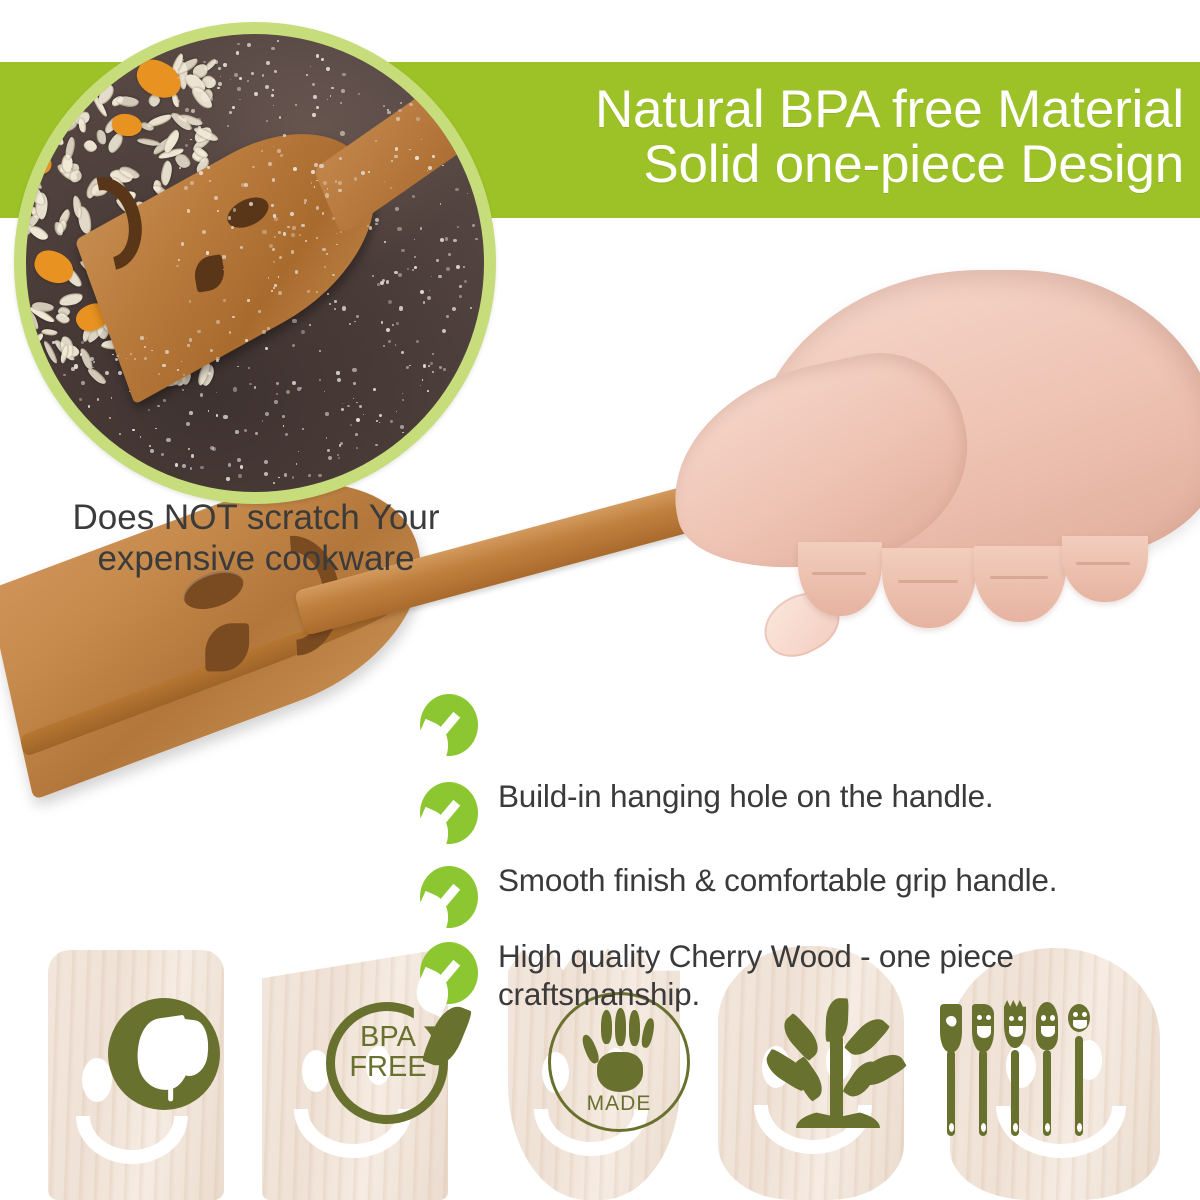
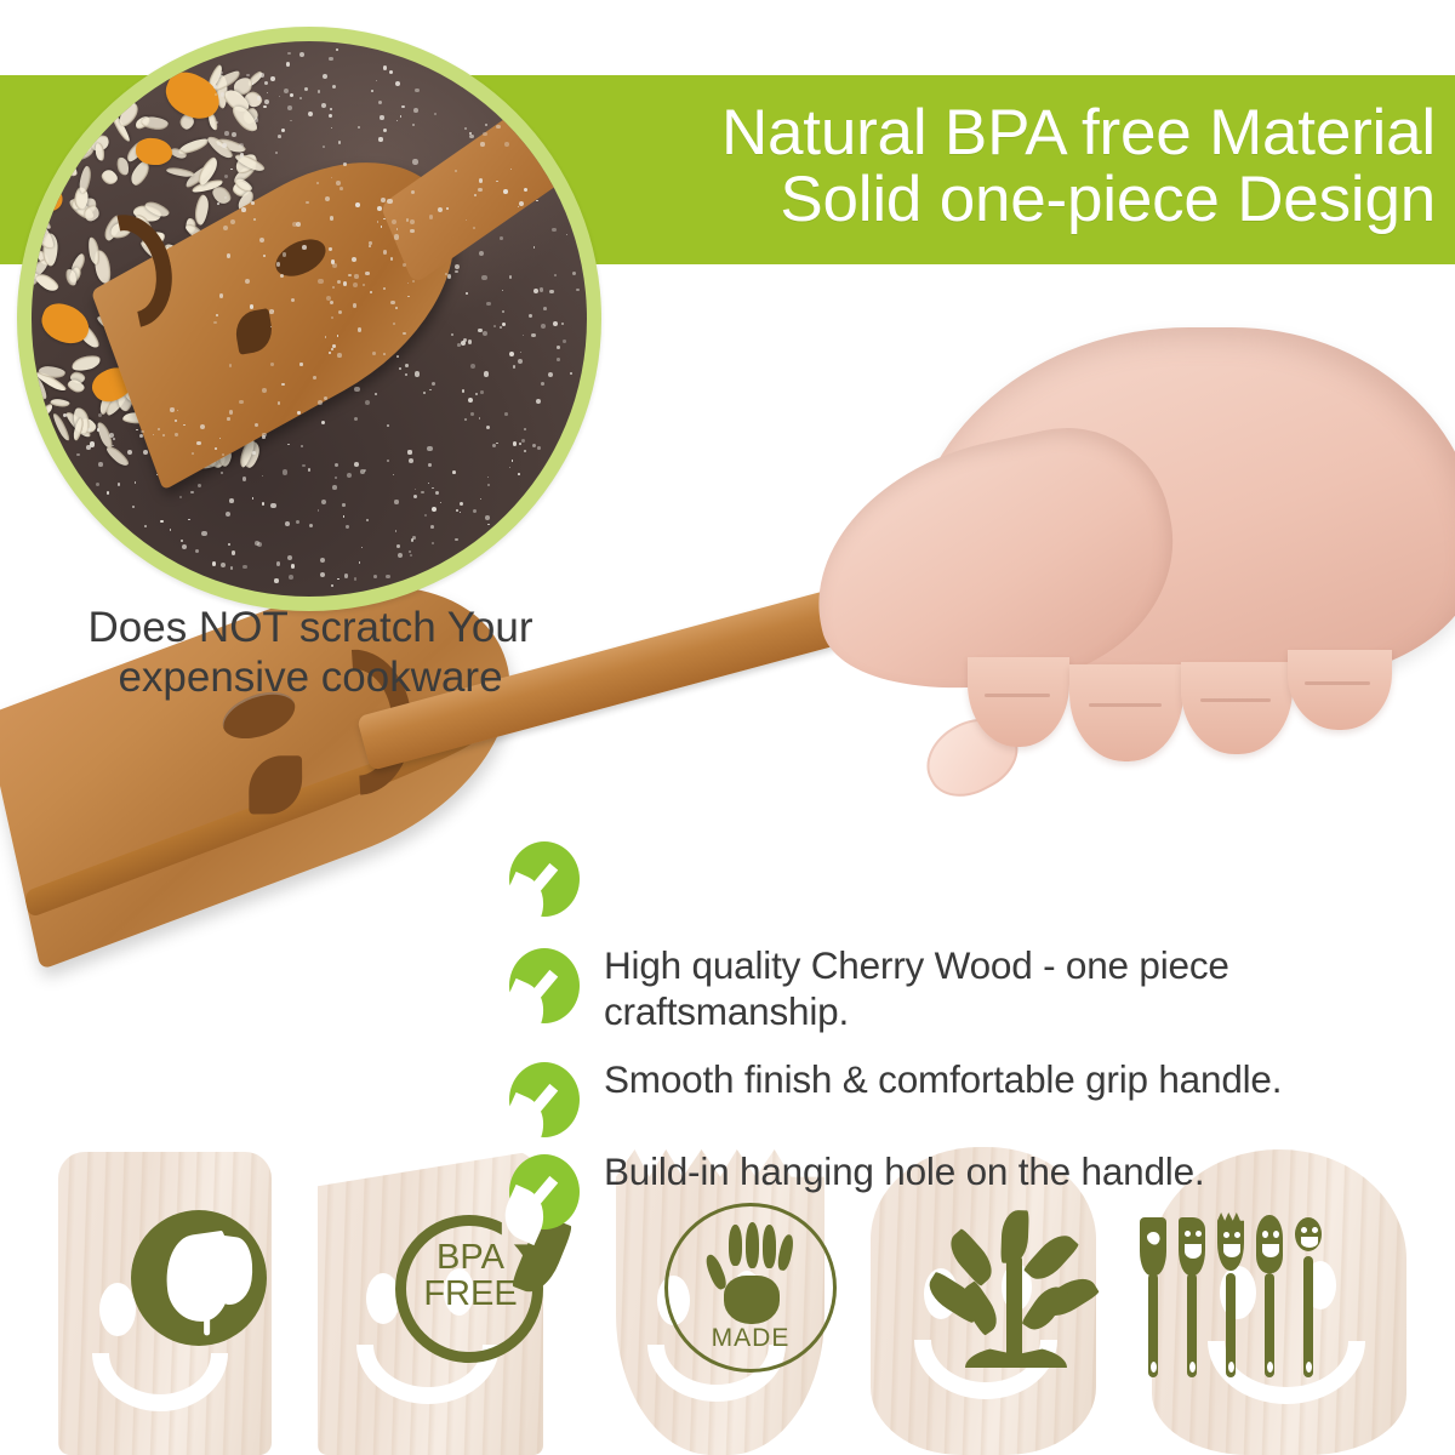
  BPA
  FREE
  MADE
  Natural BPA free Material
  Solid one-piece Design
  Does NOT scratch Your
  expensive cookware
- Build-in hanging hole on the handle.
+ High quality Cherry Wood - one piece craftsmanship.
  Smooth finish & comfortable grip handle.
- High quality Cherry Wood - one piece craftsmanship.
+ Build-in hanging hole on the handle.
